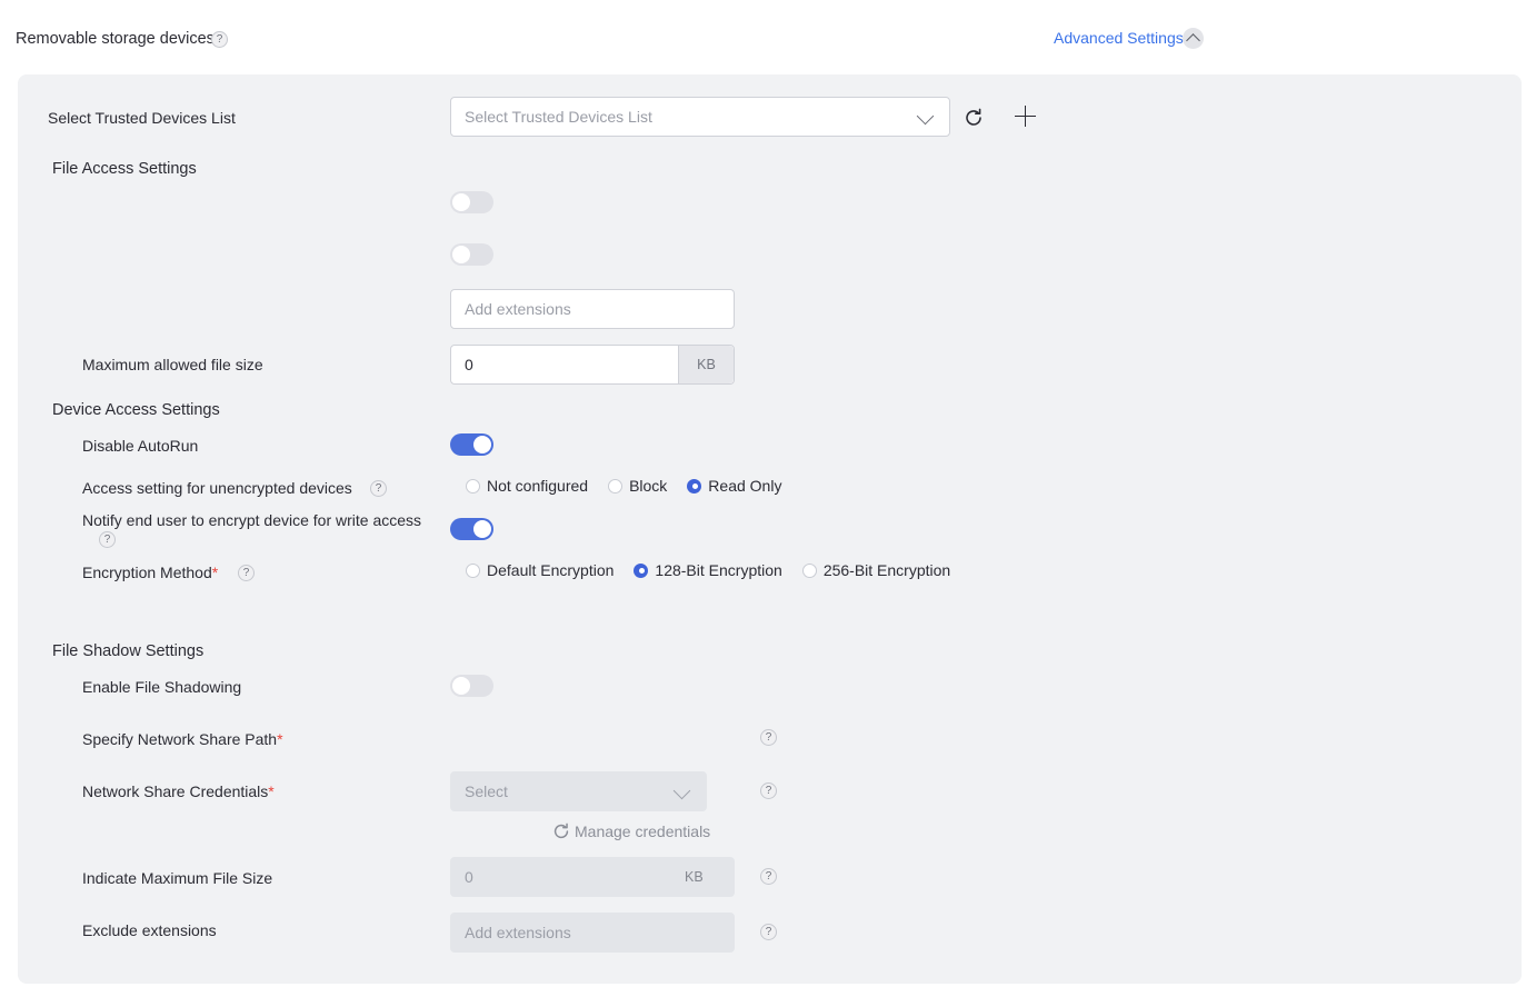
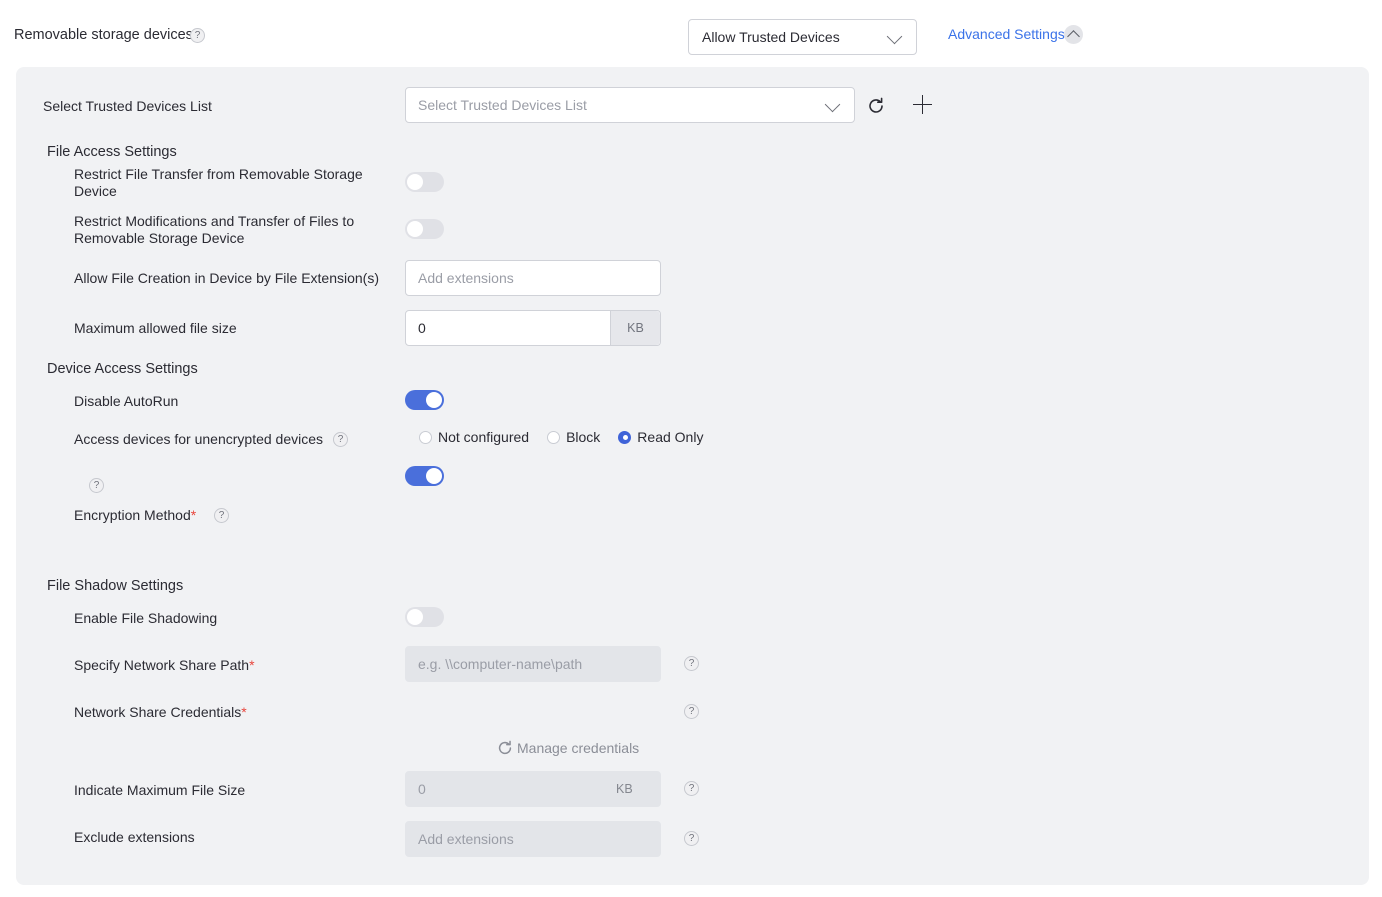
  Removable storage device
  ?
+ Allow Trusted Devices
  Advanced Settings
  Select Trusted Devices List
  Select Trusted Devices List
  File Access Settings
+ Restrict File Transfer from Removable Storage Device
+ Restrict Modifications and Transfer of Files to Removable Storage Device
+ Allow File Creation in Device by File Extension(s)
  Add extensions
  Maximum allowed file size
  0
  KB
  Device Access Settings
  Disable AutoRun
- Access setting for unencrypted devices
+ Access devices for unencrypted devices
  ?
  Not configured
  Block
  Read Only
- Notify end user to encrypt device for write access
  ?
  Encryption Method*
  ?
- Default Encryption
- 128-Bit Encryption
- 256-Bit Encryption
  File Shadow Settings
  Enable File Shadowing
  Specify Network Share Path*
+ e.g. \\computer-name\path
  ?
  Network Share Credentials*
- Select
  ?
  Manage credentials
  Indicate Maximum File Size
  0
  KB
  ?
  Exclude extensions
  Add extensions
  ?
